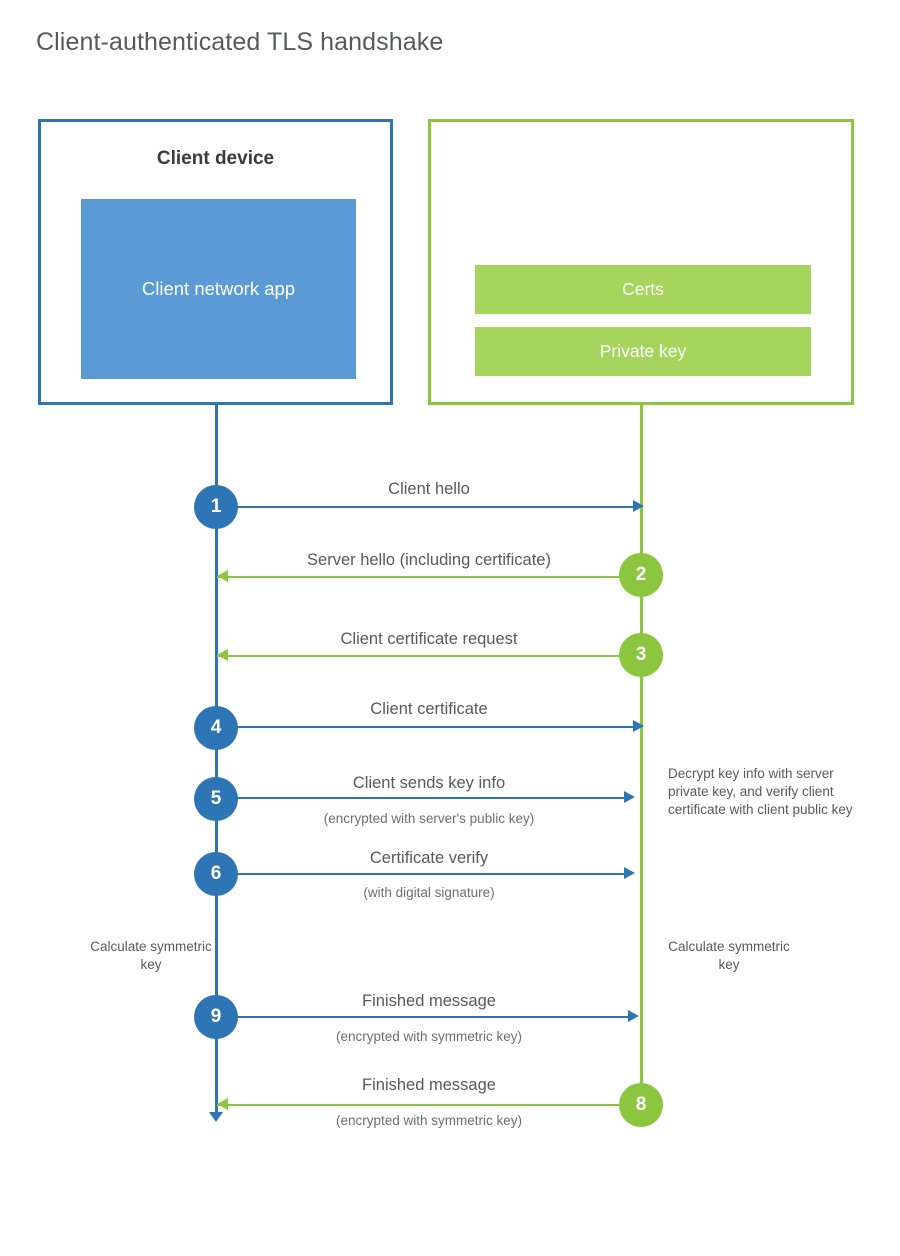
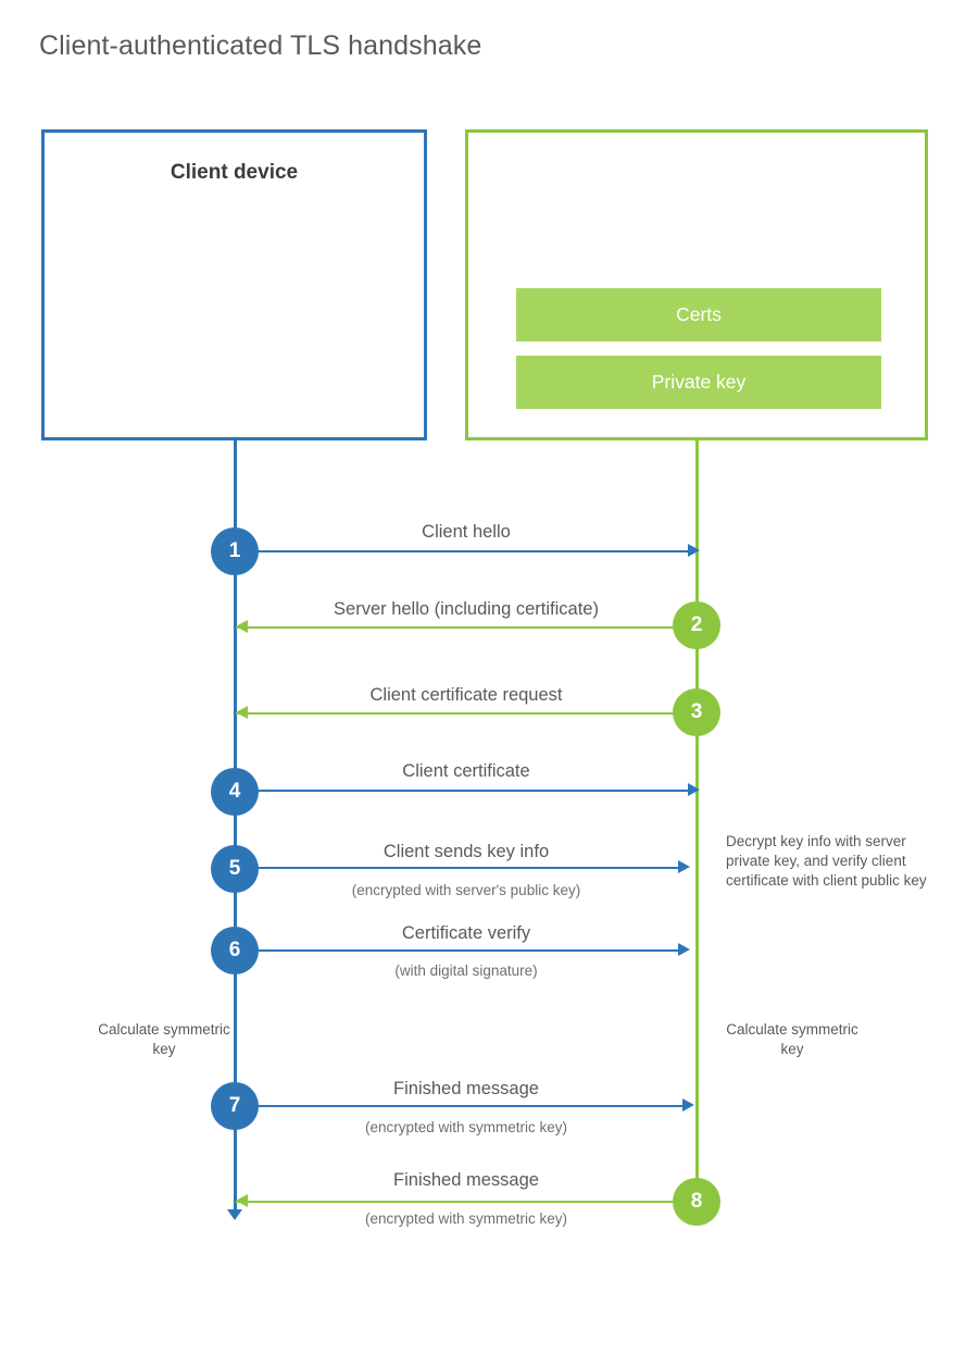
  Client-authenticated TLS handshake
  Client device
- Client network app
  Certs
  Private key
  Client hello
  1
  Server hello (including certificate)
  2
  Client certificate request
  3
  Client certificate
  4
  Client sends key info
  5
  (encrypted with server's public key)
  Certificate verify
  6
  (with digital signature)
  Decrypt key info with server private key, and verify client certificate with client public key
  Calculate symmetric key
  Calculate symmetric key
  Finished message
- 9
+ 7
  (encrypted with symmetric key)
  Finished message
  8
  (encrypted with symmetric key)
